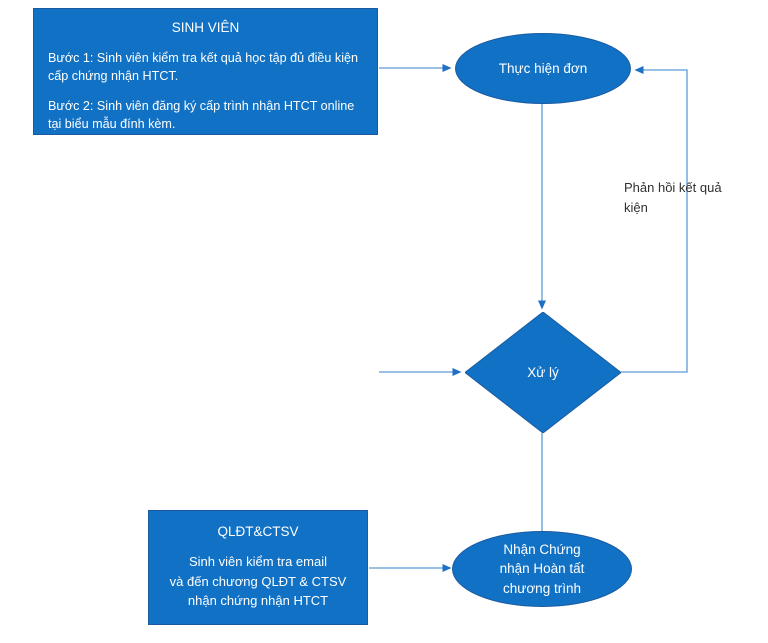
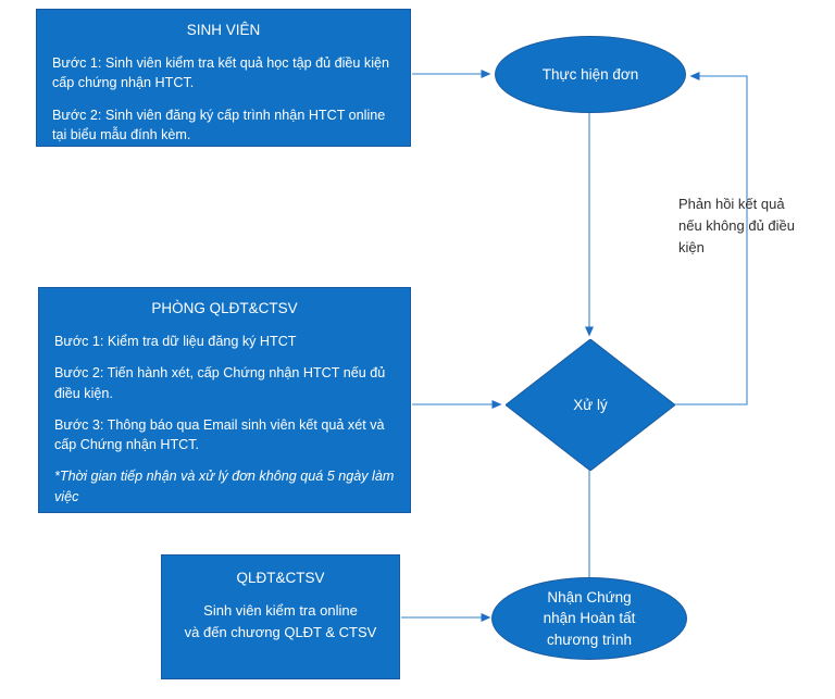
  SINH VIÊN
  Bước 1: Sinh viên kiểm tra kết quả học tập đủ điều kiện cấp chứng nhận HTCT.
  Bước 2: Sinh viên đăng ký cấp trình nhận HTCT online tại biểu mẫu đính kèm.
+ PHÒNG QLĐT&CTSV
+ Bước 1: Kiểm tra dữ liệu đăng ký HTCT
+ Bước 2: Tiến hành xét, cấp Chứng nhận HTCT nếu đủ điều kiện.
+ Bước 3: Thông báo qua Email sinh viên kết quả xét và cấp Chứng nhận HTCT.
+ *Thời gian tiếp nhận và xử lý đơn không quá 5 ngày làm việc
  QLĐT&CTSV
- Sinh viên kiểm tra email
+ Sinh viên kiểm tra online
  và đến chương QLĐT & CTSV
- nhận chứng nhận HTCT
  Thực hiện đơn
  Xử lý
  Nhận Chứng
  nhận Hoàn tất
  chương trình
  Phản hồi kết quả
+ nếu không đủ điều
  kiện
